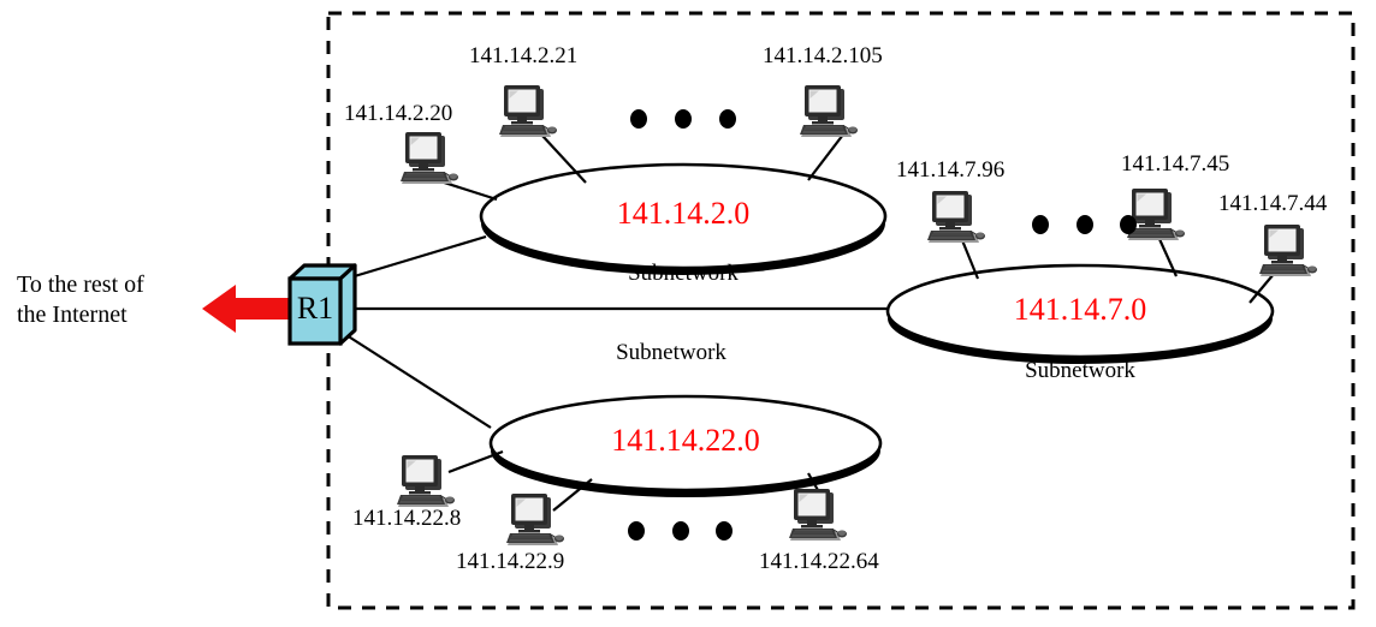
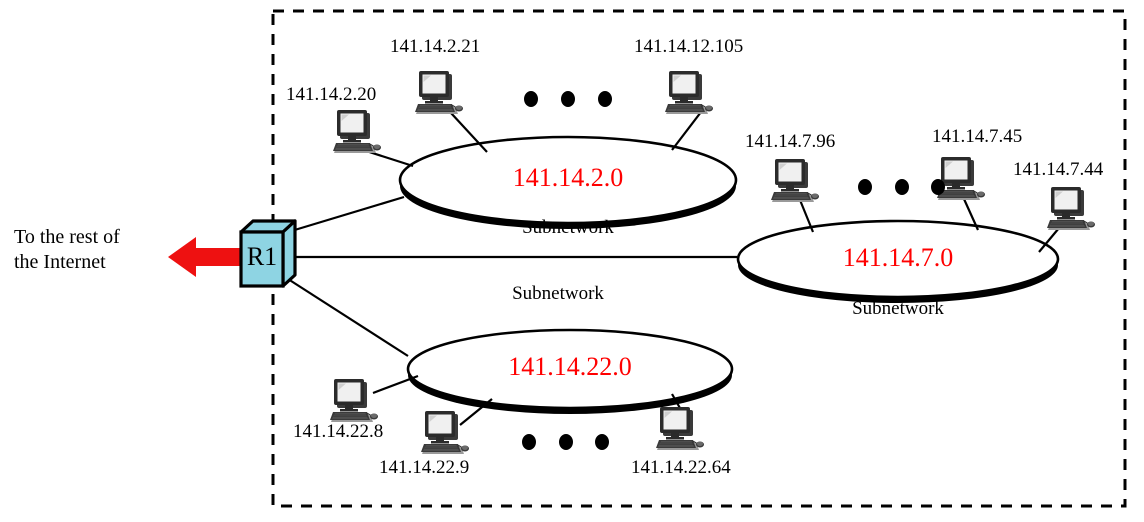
  To the rest of
  the Internet
  R1
  141.14.2.0
  Subnetwork
  141.14.2.20
  141.14.2.21
- 141.14.2.105
+ 141.14.12.105
  141.14.7.0
  Subnetwork
  141.14.7.96
  141.14.7.45
  141.14.7.44
  141.14.22.0
  Subnetwork
  141.14.22.8
  141.14.22.9
  141.14.22.64
